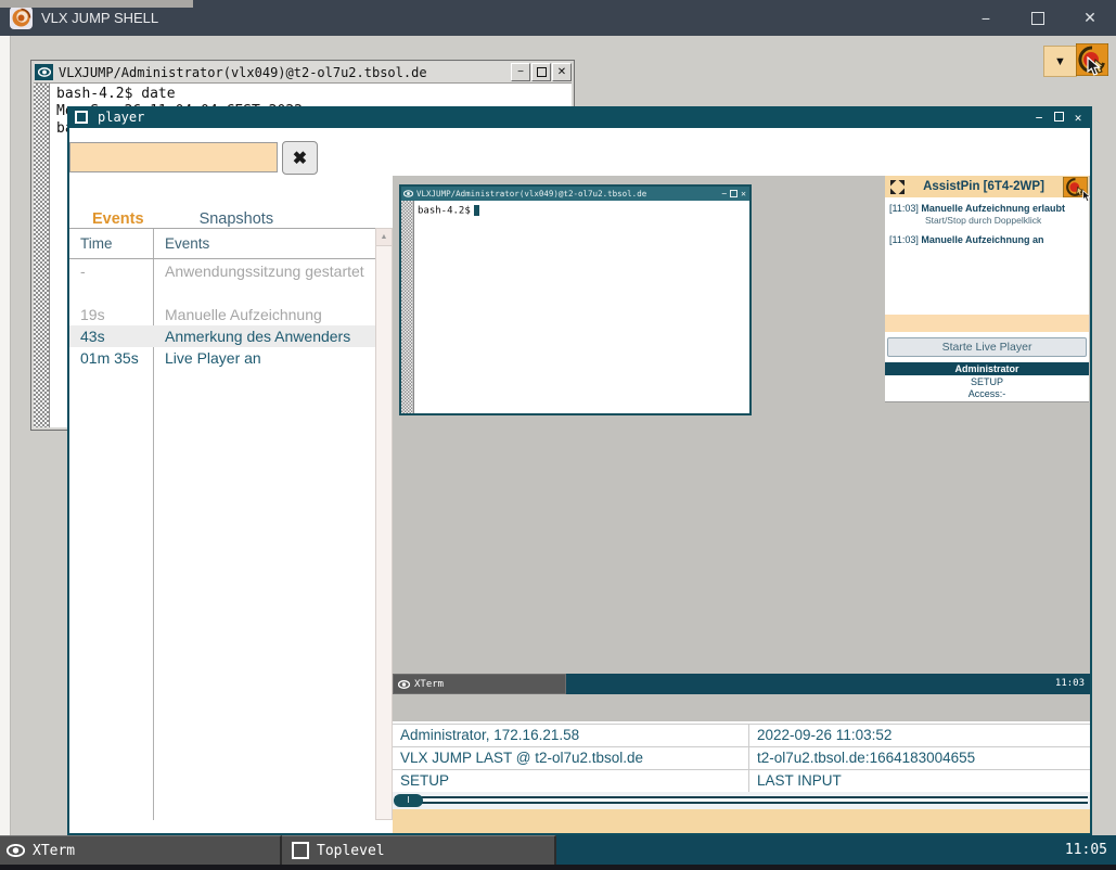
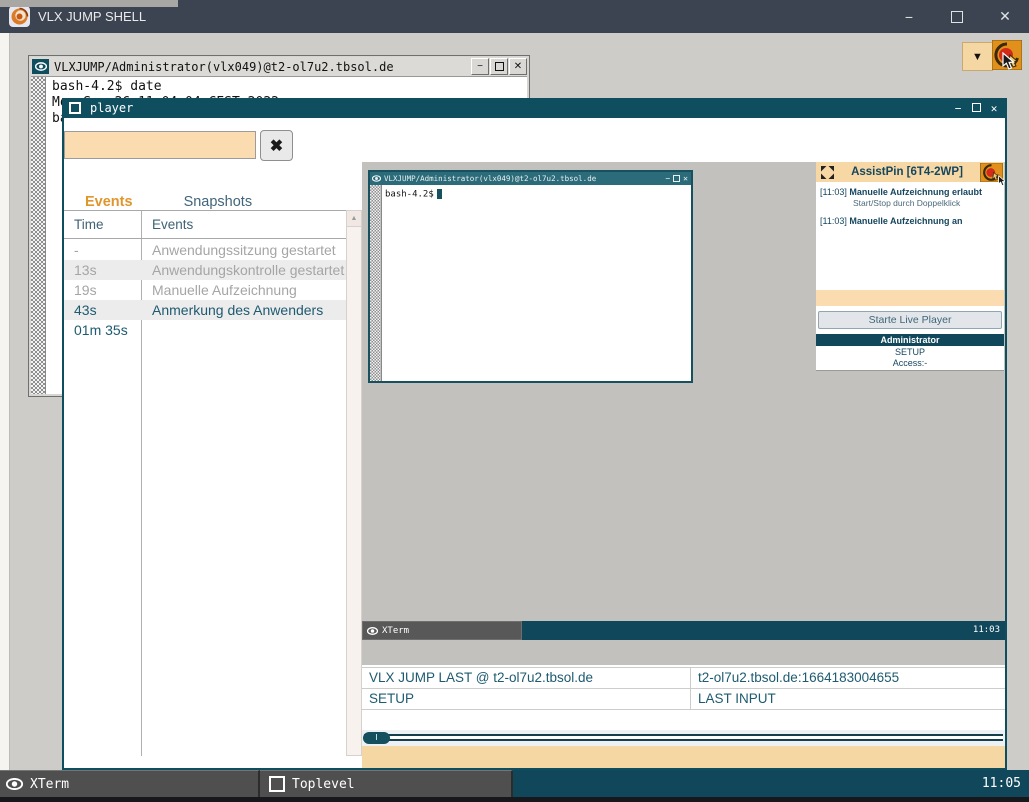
  VLX JUMP SHELL
  −
  ✕
  ▼
  VLXJUMP/Administrator(vlx049)@t2-ol7u2.tbsol.de
  −
  ✕
  player
  −
  ✕
  ✖
  Events
  Snapshots
  Time
  Events
  -
  Anwendungssitzung gestartet
+ 13s
+ Anwendungskontrolle gestartet
  19s
  Manuelle Aufzeichnung
  43s
  Anmerkung des Anwenders
  01m 35s
- Live Player an
  VLXJUMP/Administrator(vlx049)@t2-ol7u2.tbsol.de
  −
  ✕
  bash-4.2$
  AssistPin [6T4-2WP]
  [11:03] Manuelle Aufzeichnung erlaubt
  Start/Stop durch Doppelklick
  [11:03] Manuelle Aufzeichnung an
  Starte Live Player
  Administrator
  SETUP
  Access:-
  XTerm
  11:03
- Administrator, 172.16.21.58
- 2022-09-26 11:03:52
  VLX JUMP LAST @ t2-ol7u2.tbsol.de
  t2-ol7u2.tbsol.de:1664183004655
  SETUP
  LAST INPUT
  I
  XTerm
  Toplevel
  11:05
